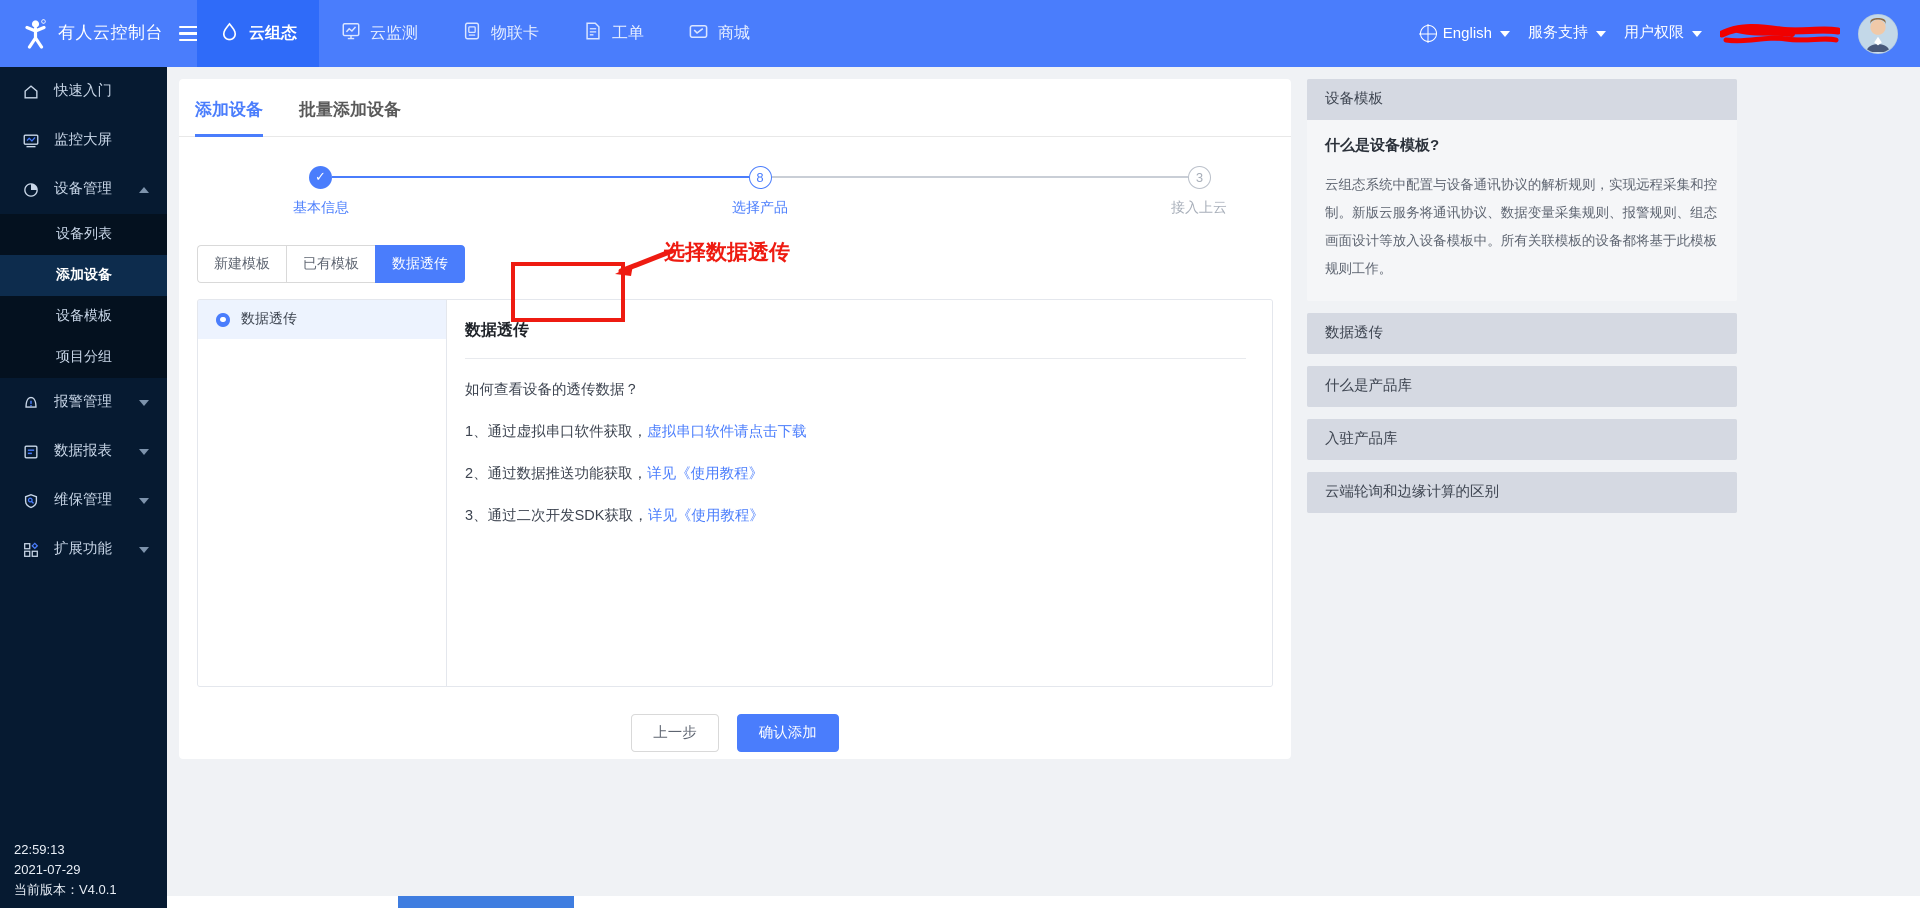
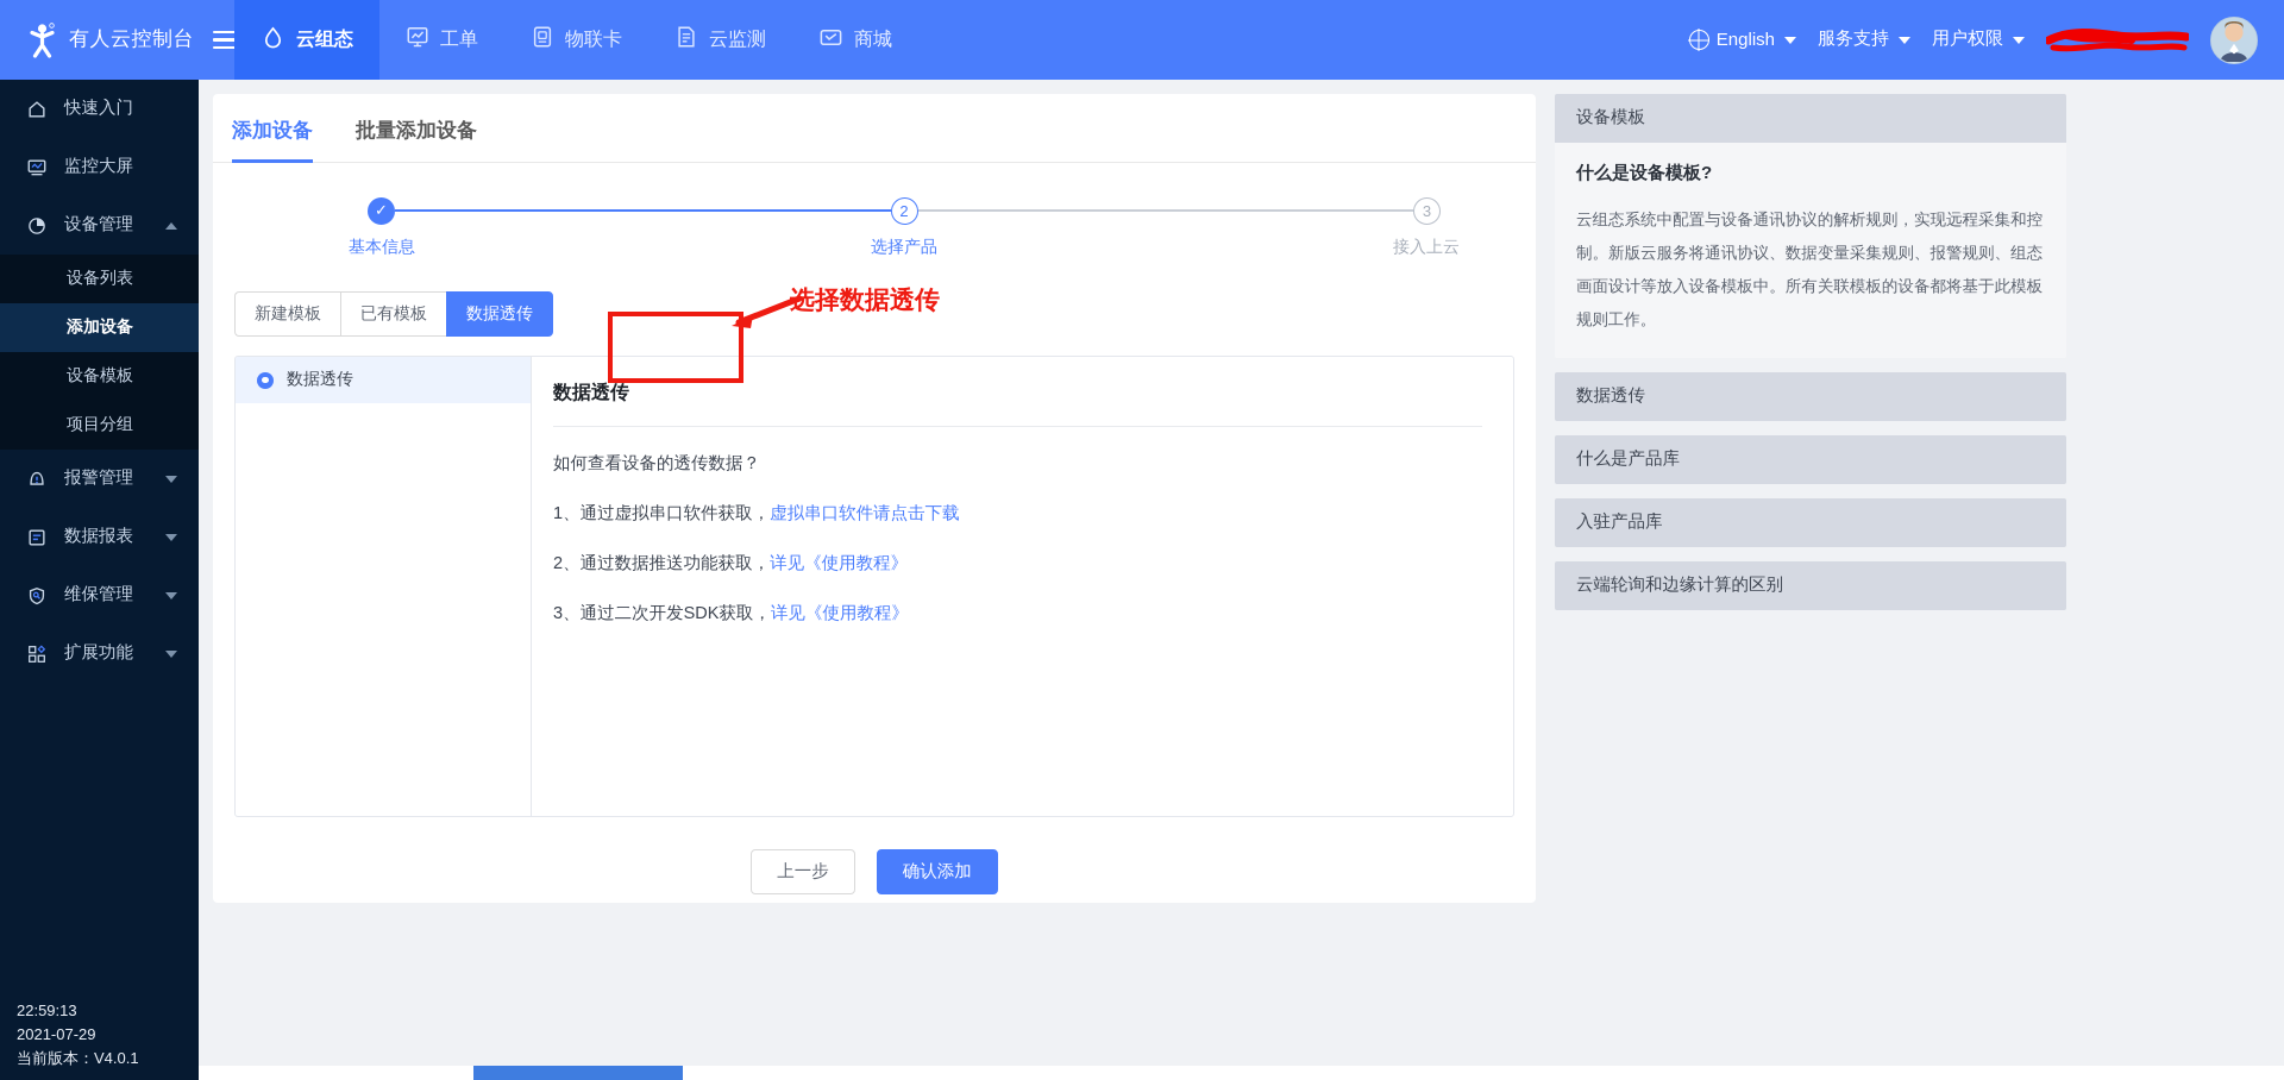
  有人云控制台
  云组态
- 云监测
+ 工单
  物联卡
- 工单
+ 云监测
  商城
  English
  服务支持
  用户权限
  快速入门
  监控大屏
  设备管理
  设备列表
  添加设备
  设备模板
  项目分组
  报警管理
  数据报表
  维保管理
  扩展功能
  22:59:13
  2021-07-29
  当前版本：V4.0.1
  添加设备
  批量添加设备
  ✓
- 8
+ 2
  3
  基本信息
  选择产品
  接入上云
  新建模板
  已有模板
  数据透传
  数据透传
  数据透传
  如何查看设备的透传数据？
  1、通过虚拟串口软件获取，虚拟串口软件请点击下载
  2、通过数据推送功能获取，详见《使用教程》
  3、通过二次开发SDK获取，详见《使用教程》
  上一步
  确认添加
  设备模板
  什么是设备模板?
  云组态系统中配置与设备通讯协议的解析规则，实现远程采集和控制。新版云服务将通讯协议、数据变量采集规则、报警规则、组态画面设计等放入设备模板中。所有关联模板的设备都将基于此模板规则工作。
  数据透传
  什么是产品库
  入驻产品库
  云端轮询和边缘计算的区别
  选择数据透传
